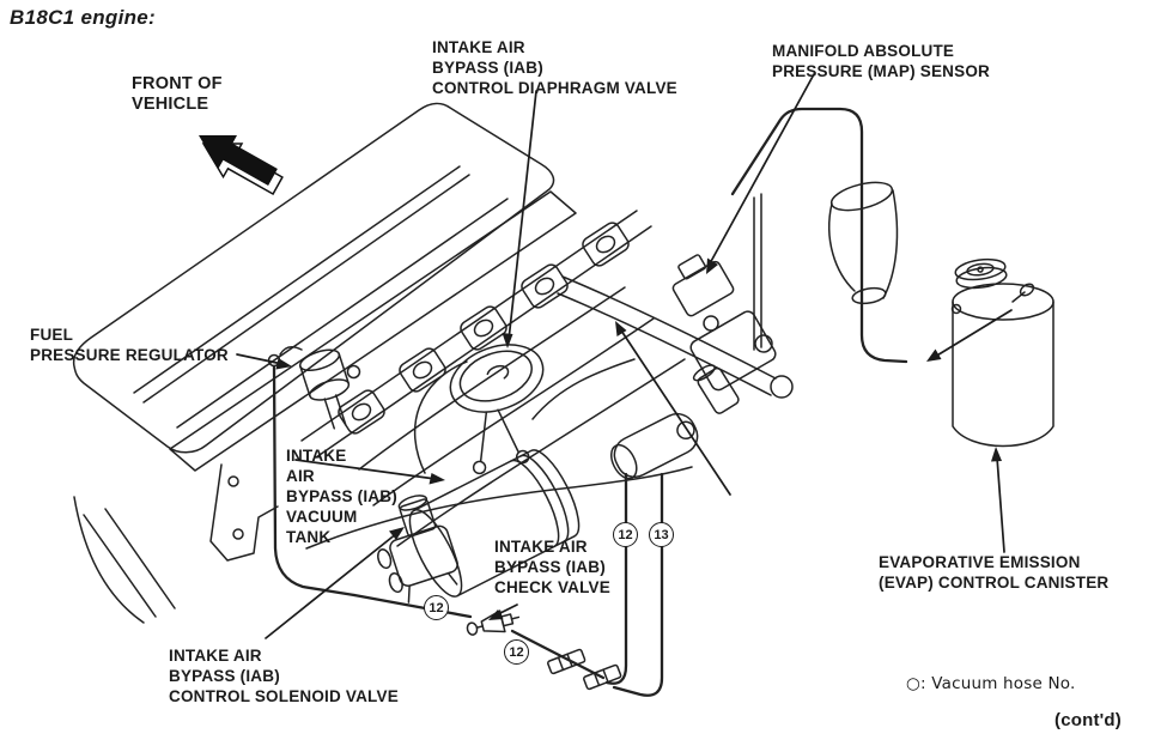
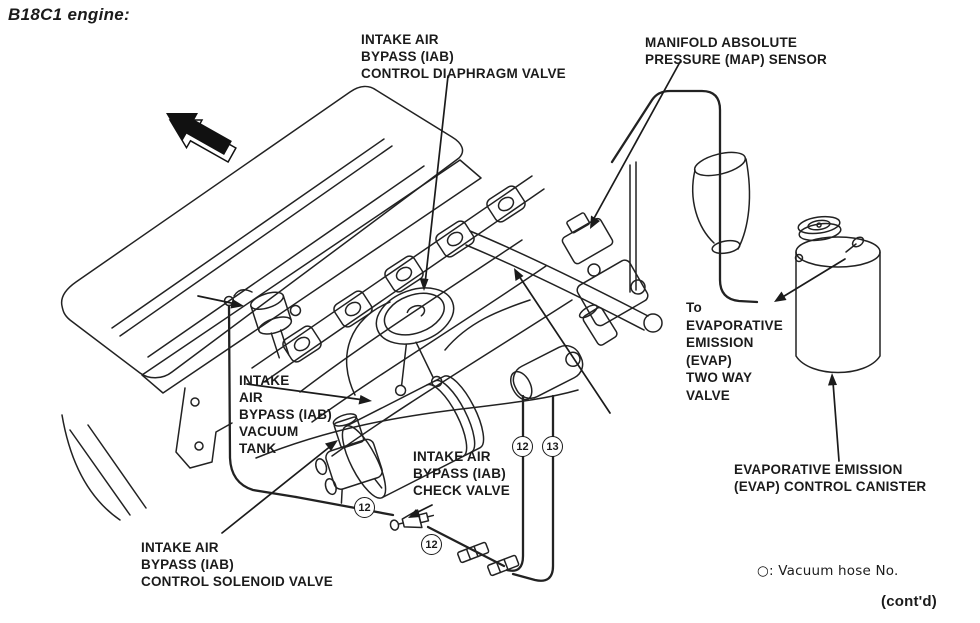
  B18C1 engine:
- FRONT OF
- VEHICLE
  INTAKE AIR
  BYPASS (IAB)
  CONTROL DIAPHRAGM VALVE
  MANIFOLD ABSOLUTE
  PRESSURE (MAP) SENSOR
- FUEL
- PRESSURE REGULATOR
  INTAKE
  AIR
  BYPASS (IAB)
  VACUUM
  TANK
  INTAKE AIR
  BYPASS (IAB)
  CHECK VALVE
  INTAKE AIR
  BYPASS (IAB)
  CONTROL SOLENOID VALVE
+ To
+ EVAPORATIVE
+ EMISSION
+ (EVAP)
+ TWO WAY
+ VALVE
  EVAPORATIVE EMISSION
  (EVAP) CONTROL CANISTER
  ○: Vacuum hose No.
  (cont'd)
  12
  13
  12
  12
